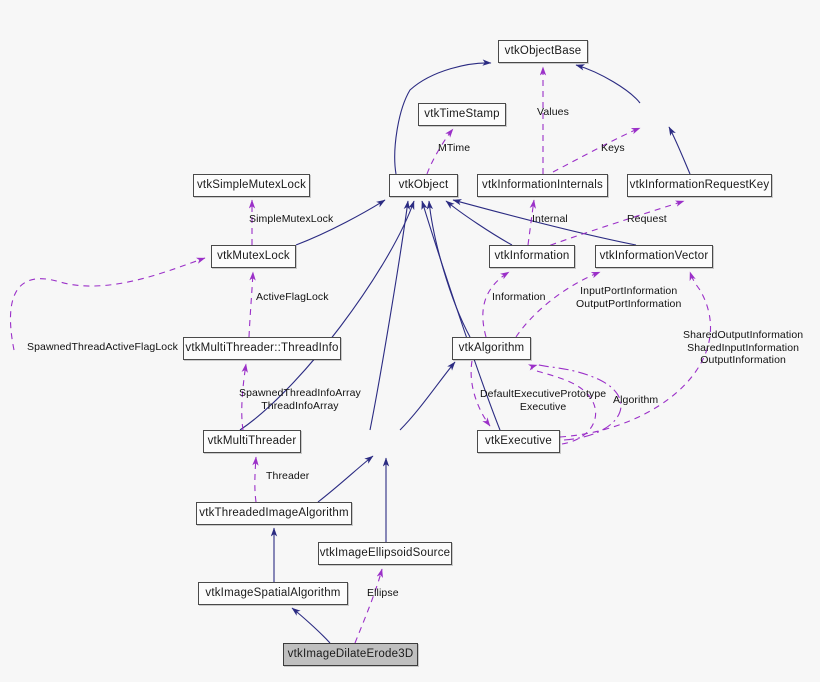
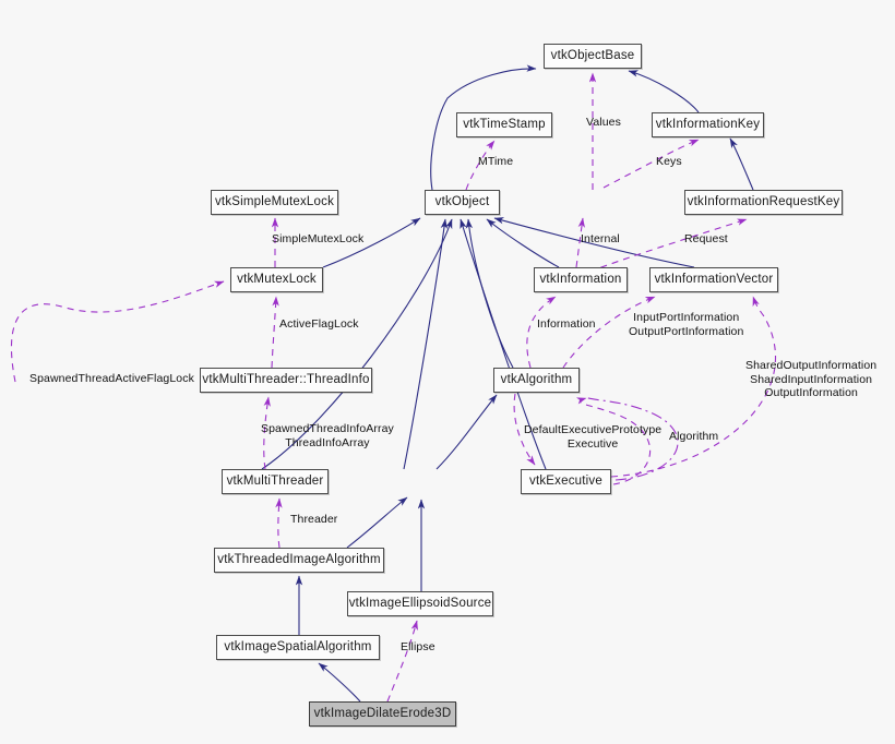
  vtkObjectBase
  vtkTimeStamp
+ vtkInformationKey
  vtkSimpleMutexLock
  vtkObject
- vtkInformationInternals
  vtkInformationRequestKey
  vtkMutexLock
  vtkInformation
  vtkInformationVector
  vtkMultiThreader::ThreadInfo
  vtkAlgorithm
  vtkMultiThreader
  vtkExecutive
  vtkThreadedImageAlgorithm
  vtkImageEllipsoidSource
  vtkImageSpatialAlgorithm
  vtkImageDilateErode3D
  Values
  MTime
  Keys
  SimpleMutexLock
  Internal
  Request
  ActiveFlagLock
  Information
  InputPortInformation
  OutputPortInformation
  SpawnedThreadActiveFlagLock
  SharedOutputInformation
  SharedInputInformation
  OutputInformation
  SpawnedThreadInfoArray
  ThreadInfoArray
  DefaultExecutivePrototype
  Executive
  Algorithm
  Threader
  Ellipse
